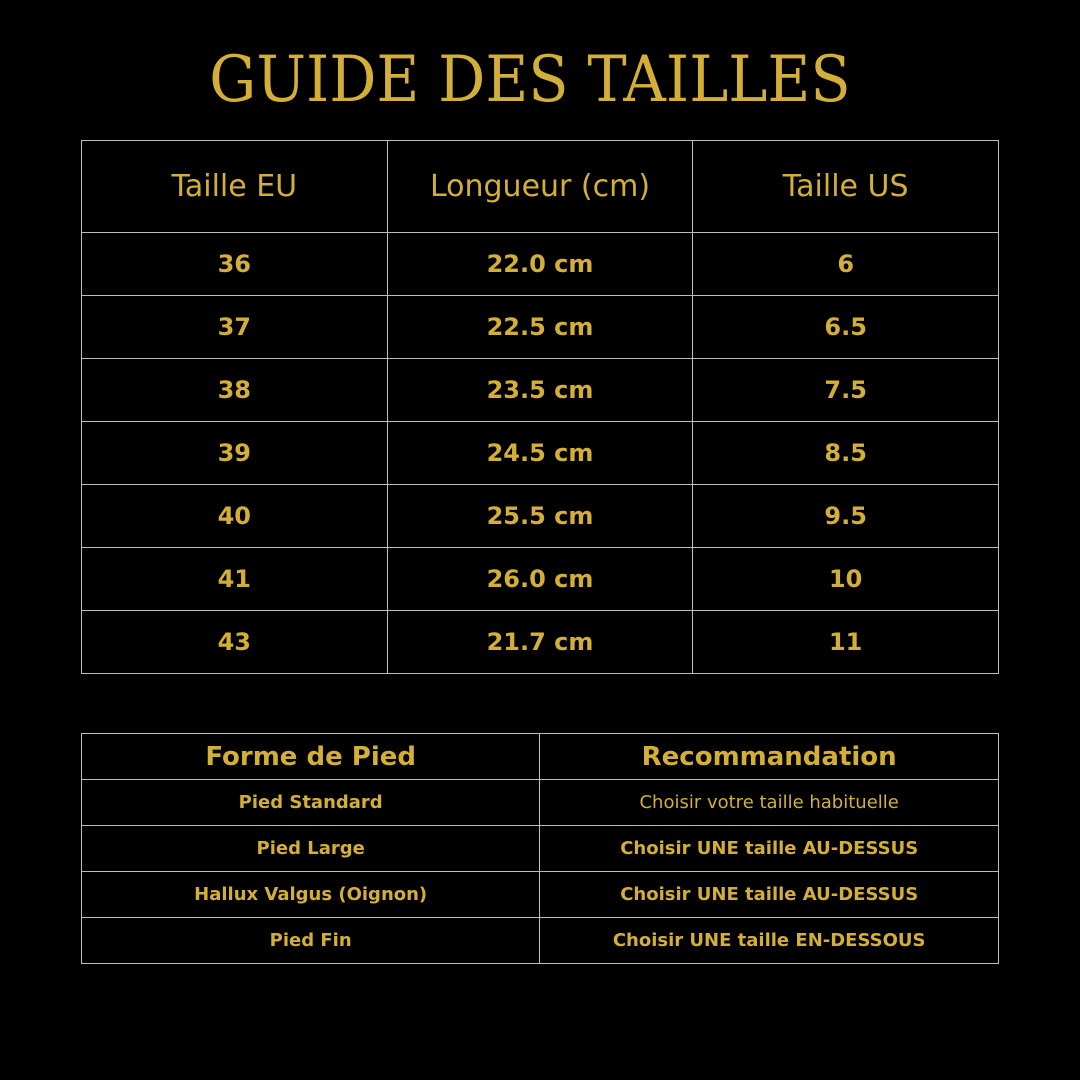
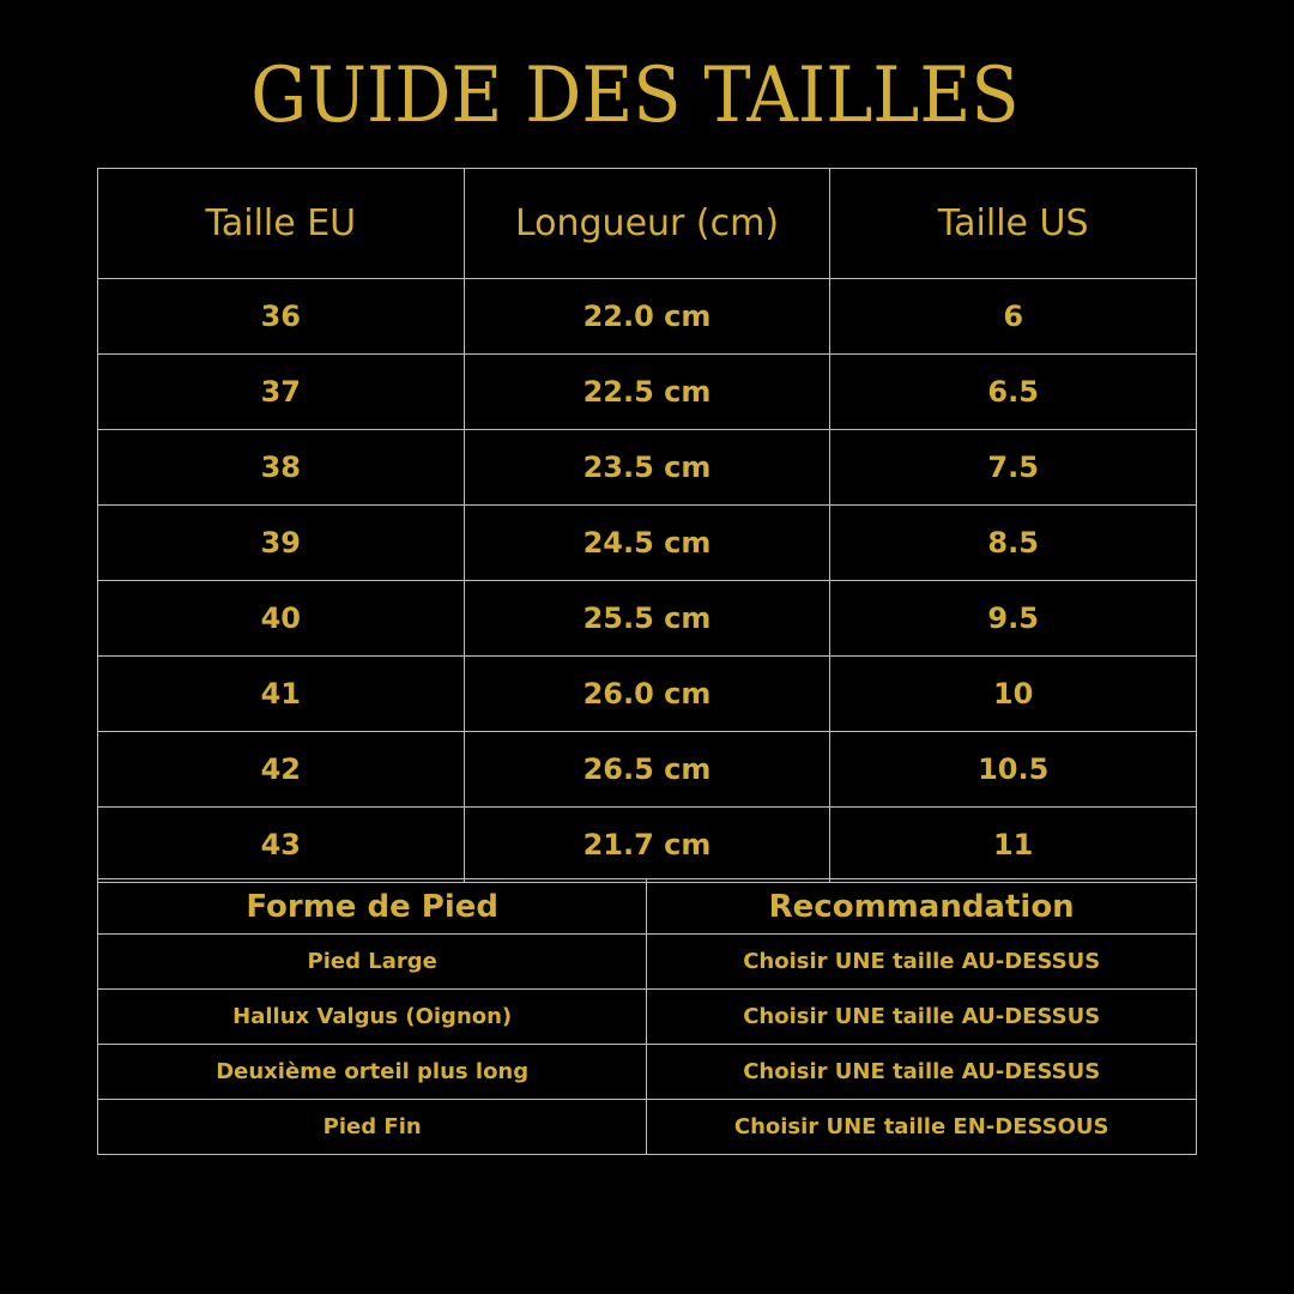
  GUIDE DES TAILLES
  Taille EU	Longueur (cm)	Taille US
  36	22.0 cm	6
  37	22.5 cm	6.5
  38	23.5 cm	7.5
  39	24.5 cm	8.5
  40	25.5 cm	9.5
  41	26.0 cm	10
+ 42	26.5 cm	10.5
  43	21.7 cm	11
  Forme de Pied	Recommandation
- Pied Standard	Choisir votre taille habituelle
  Pied Large	Choisir UNE taille AU-DESSUS
  Hallux Valgus (Oignon)	Choisir UNE taille AU-DESSUS
+ Deuxième orteil plus long	Choisir UNE taille AU-DESSUS
  Pied Fin	Choisir UNE taille EN-DESSOUS
